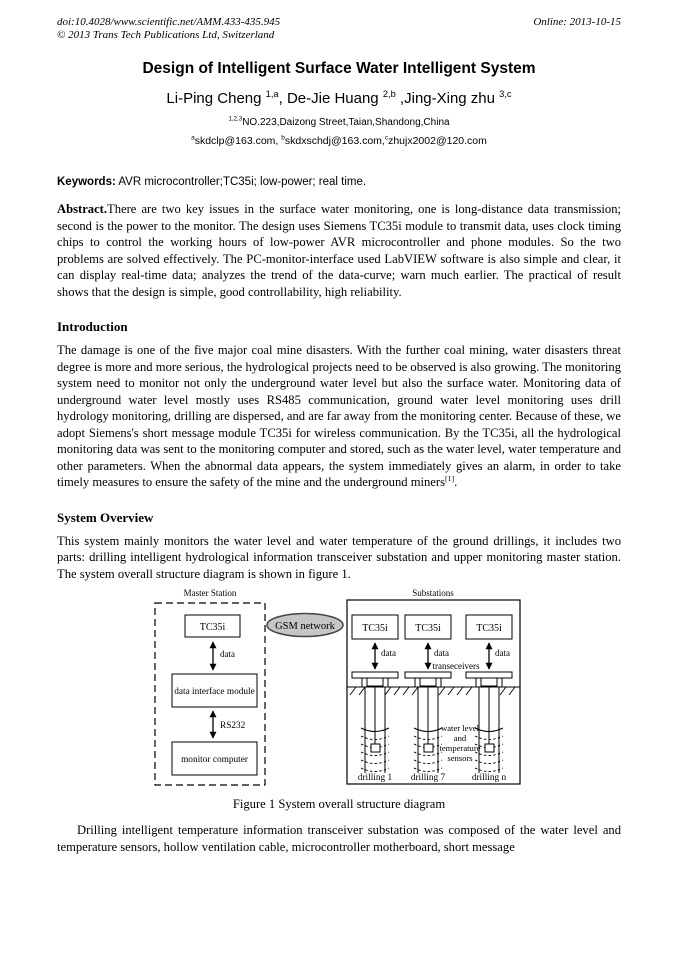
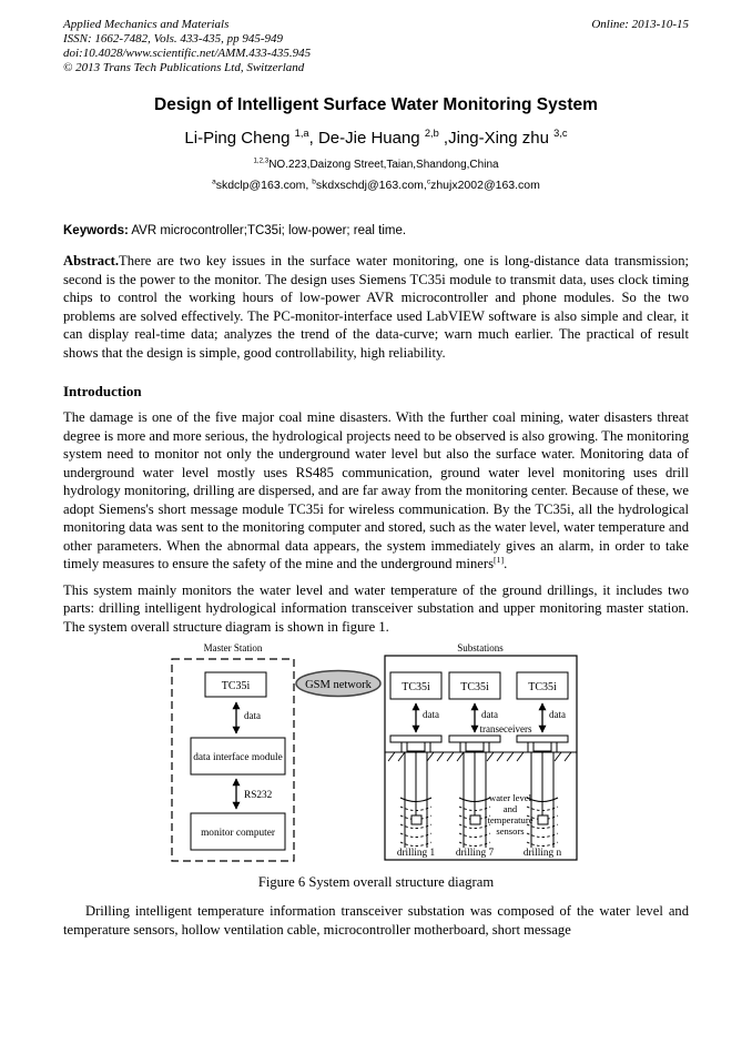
+ Applied Mechanics and Materials
+ ISSN: 1662-7482, Vols. 433-435, pp 945-949
  doi:10.4028/www.scientific.net/AMM.433-435.945
  © 2013 Trans Tech Publications Ltd, Switzerland
  Online: 2013-10-15
- Design of Intelligent Surface Water Intelligent System
+ Design of Intelligent Surface Water Monitoring System
  Li-Ping Cheng 1,a, De-Jie Huang 2,b ,Jing-Xing zhu 3,c
  NO.223,Daizong Street,Taian,Shandong,China
- skdclp@163.com, skdxschdj@163.com, zhujx2002@120.com
+ skdclp@163.com, skdxschdj@163.com, zhujx2002@163.com
  Keywords: AVR microcontroller;TC35i; low-power; real time.
  Abstract.There are two key issues in the surface water monitoring, one is long-distance data transmission; second is the power to the monitor. The design uses Siemens TC35i module to transmit data, uses clock timing chips to control the working hours of low-power AVR microcontroller and phone modules. So the two problems are solved effectively. The PC-monitor-interface used LabVIEW software is also simple and clear, it can display real-time data; analyzes the trend of the data-curve; warn much earlier. The practical of result shows that the design is simple, good controllability, high reliability.
  Introduction
  The damage is one of the five major coal mine disasters. With the further coal mining, water disasters threat degree is more and more serious, the hydrological projects need to be observed is also growing. The monitoring system need to monitor not only the underground water level but also the surface water. Monitoring data of underground water level mostly uses RS485 communication, ground water level monitoring uses drill hydrology monitoring, drilling are dispersed, and are far away from the monitoring center. Because of these, we adopt Siemens's short message module TC35i for wireless communication. By the TC35i, all the hydrological monitoring data was sent to the monitoring computer and stored, such as the water level, water temperature and other parameters. When the abnormal data appears, the system immediately gives an alarm, in order to take timely measures to ensure the safety of the mine and the underground miners[1].
- System Overview
  This system mainly monitors the water level and water temperature of the ground drillings, it includes two parts: drilling intelligent hydrological information transceiver substation and upper monitoring master station. The system overall structure diagram is shown in figure 1.
  Master Station
  TC35i
  data
  data interface module
  RS232
  monitor computer
  GSM network
  Substations
  TC35i
  TC35i
  TC35i
  data
  data
  data
  transeceivers
  water level
  and
  temperature
  sensors
  drilling 1
  drilling 7
  drilling n
- Figure 1 System overall structure diagram
+ Figure 6 System overall structure diagram
  Drilling intelligent temperature information transceiver substation was composed of the water level and temperature sensors, hollow ventilation cable, microcontroller motherboard, short message
